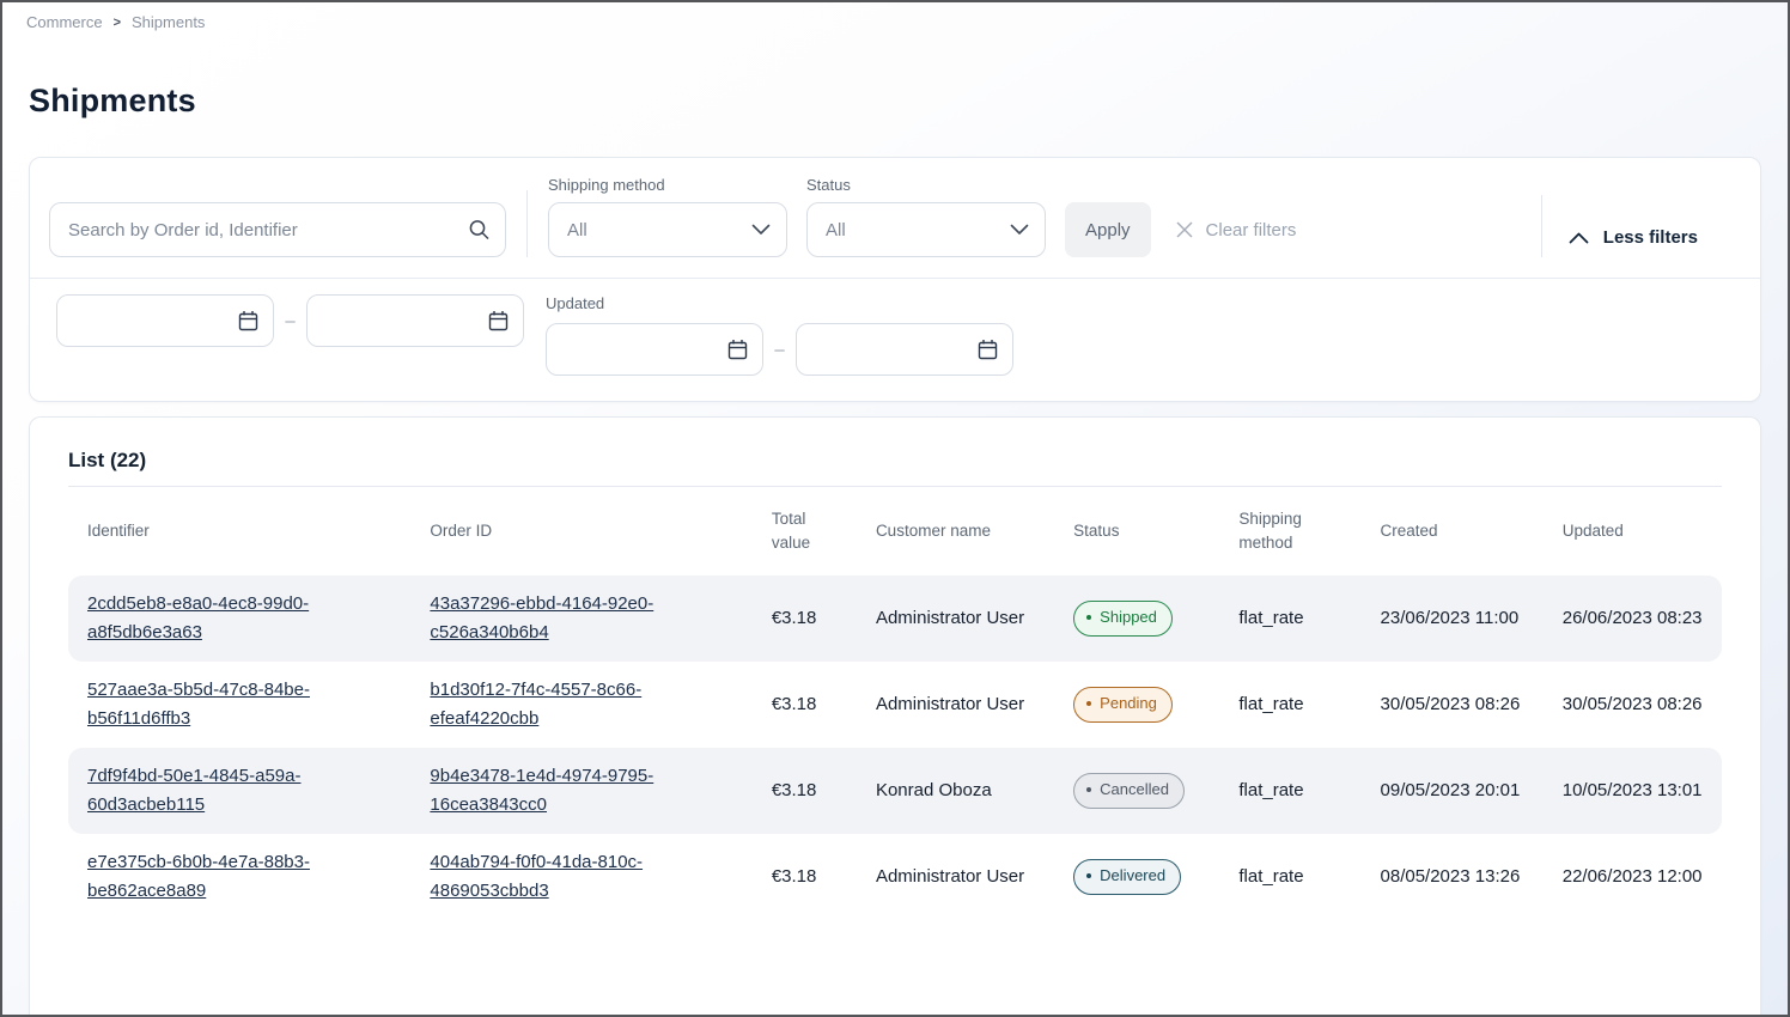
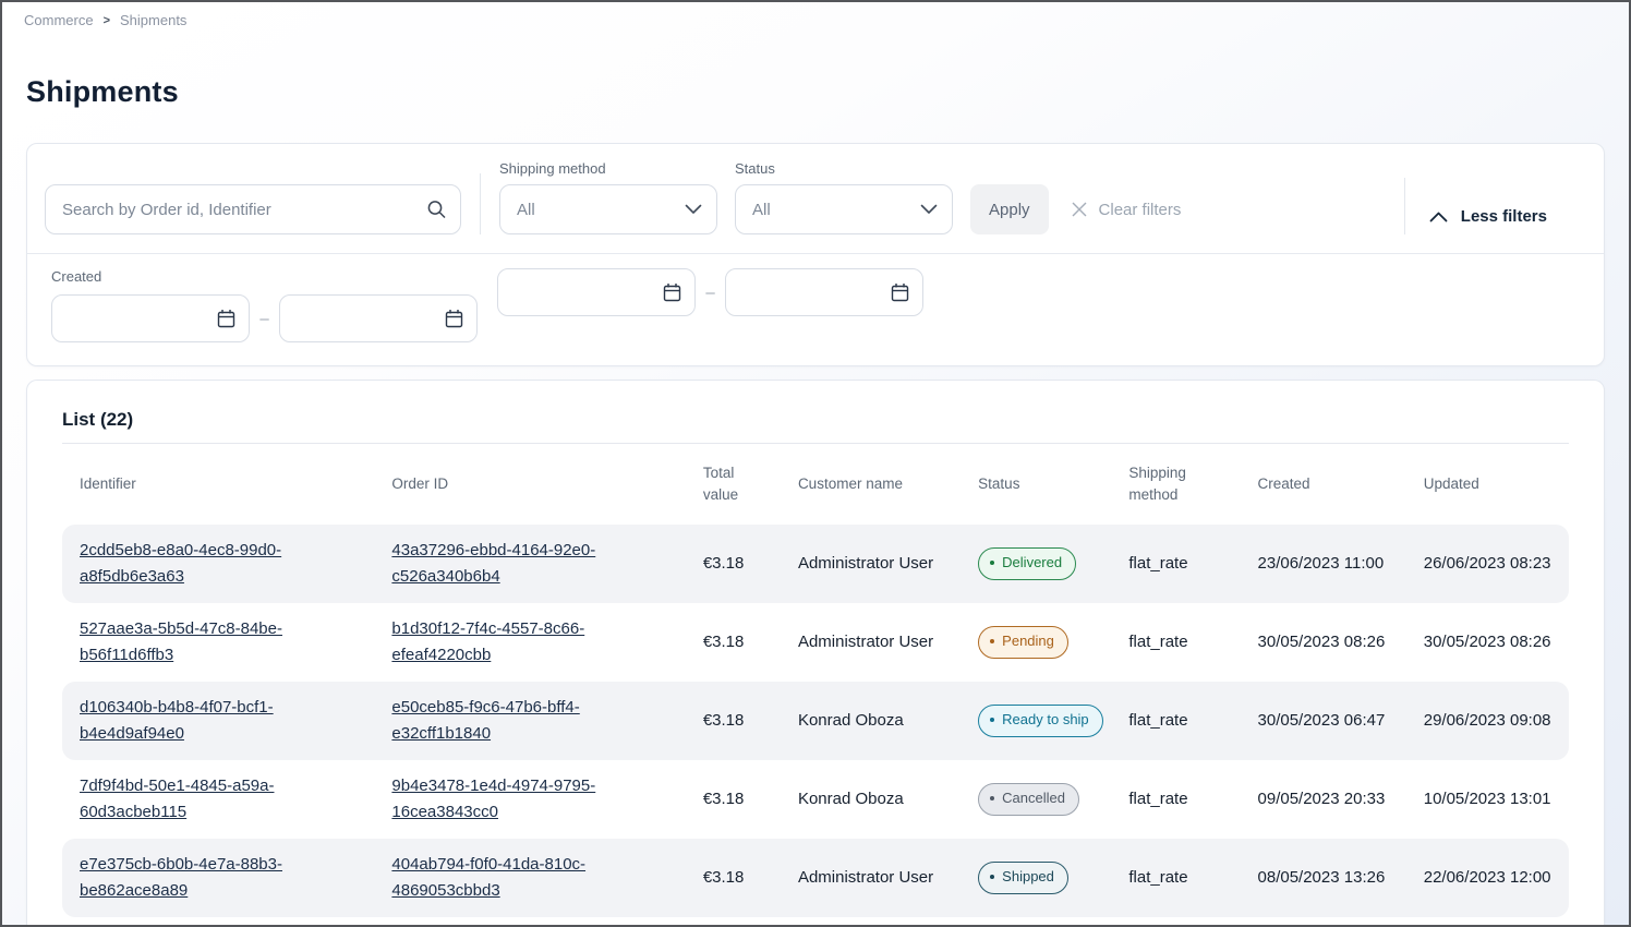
  Commerce
  >
  Shipments
  Shipments
  Search by Order id, Identifier
  Shipping method
  All
  Status
  All
  Apply
  Clear filters
  Less filters
+ Created
  –
- Updated
  –
  List (22)
  Identifier	Order ID	Total value	Customer name	Status	Shipping method	Created	Updated
- 2cdd5eb8-e8a0-4ec8-99d0-a8f5db6e3a63	43a37296-ebbd-4164-92e0-c526a340b6b4	€3.18	Administrator User	Shipped	flat_rate	23/06/2023 11:00	26/06/2023 08:23
+ 2cdd5eb8-e8a0-4ec8-99d0-a8f5db6e3a63	43a37296-ebbd-4164-92e0-c526a340b6b4	€3.18	Administrator User	Delivered	flat_rate	23/06/2023 11:00	26/06/2023 08:23
  527aae3a-5b5d-47c8-84be-b56f11d6ffb3	b1d30f12-7f4c-4557-8c66-efeaf4220cbb	€3.18	Administrator User	Pending	flat_rate	30/05/2023 08:26	30/05/2023 08:26
+ d106340b-b4b8-4f07-bcf1-b4e4d9af94e0	e50ceb85-f9c6-47b6-bff4-e32cff1b1840	€3.18	Konrad Oboza	Ready to ship	flat_rate	30/05/2023 06:47	29/06/2023 09:08
- 7df9f4bd-50e1-4845-a59a-60d3acbeb115	9b4e3478-1e4d-4974-9795-16cea3843cc0	€3.18	Konrad Oboza	Cancelled	flat_rate	09/05/2023 20:01	10/05/2023 13:01
+ 7df9f4bd-50e1-4845-a59a-60d3acbeb115	9b4e3478-1e4d-4974-9795-16cea3843cc0	€3.18	Konrad Oboza	Cancelled	flat_rate	09/05/2023 20:33	10/05/2023 13:01
- e7e375cb-6b0b-4e7a-88b3-be862ace8a89	404ab794-f0f0-41da-810c-4869053cbbd3	€3.18	Administrator User	Delivered	flat_rate	08/05/2023 13:26	22/06/2023 12:00
+ e7e375cb-6b0b-4e7a-88b3-be862ace8a89	404ab794-f0f0-41da-810c-4869053cbbd3	€3.18	Administrator User	Shipped	flat_rate	08/05/2023 13:26	22/06/2023 12:00
